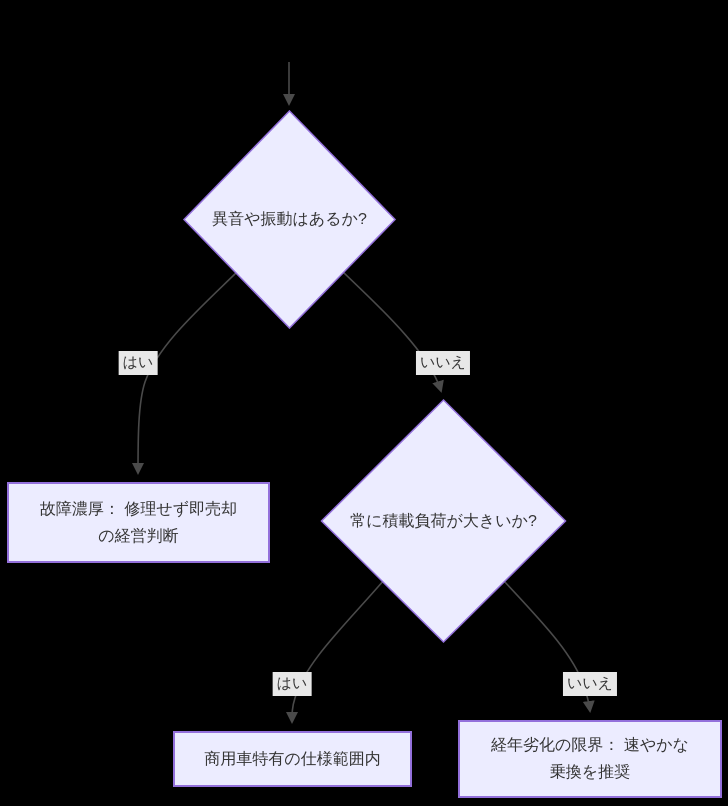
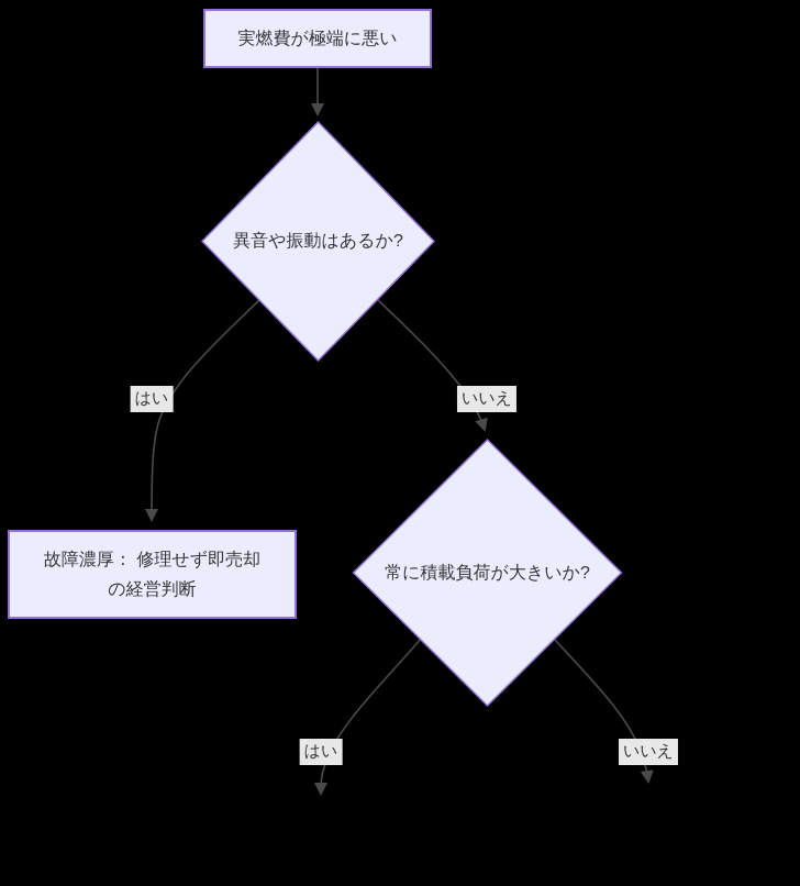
+ 実燃費が極端に悪い
  異音や振動はあるか?
  故障濃厚： 修理せず即売却
  の経営判断
  常に積載負荷が大きいか?
- 商用車特有の仕様範囲内
- 経年劣化の限界： 速やかな
- 乗換を推奨
  はい
  いいえ
  はい
  いいえ
